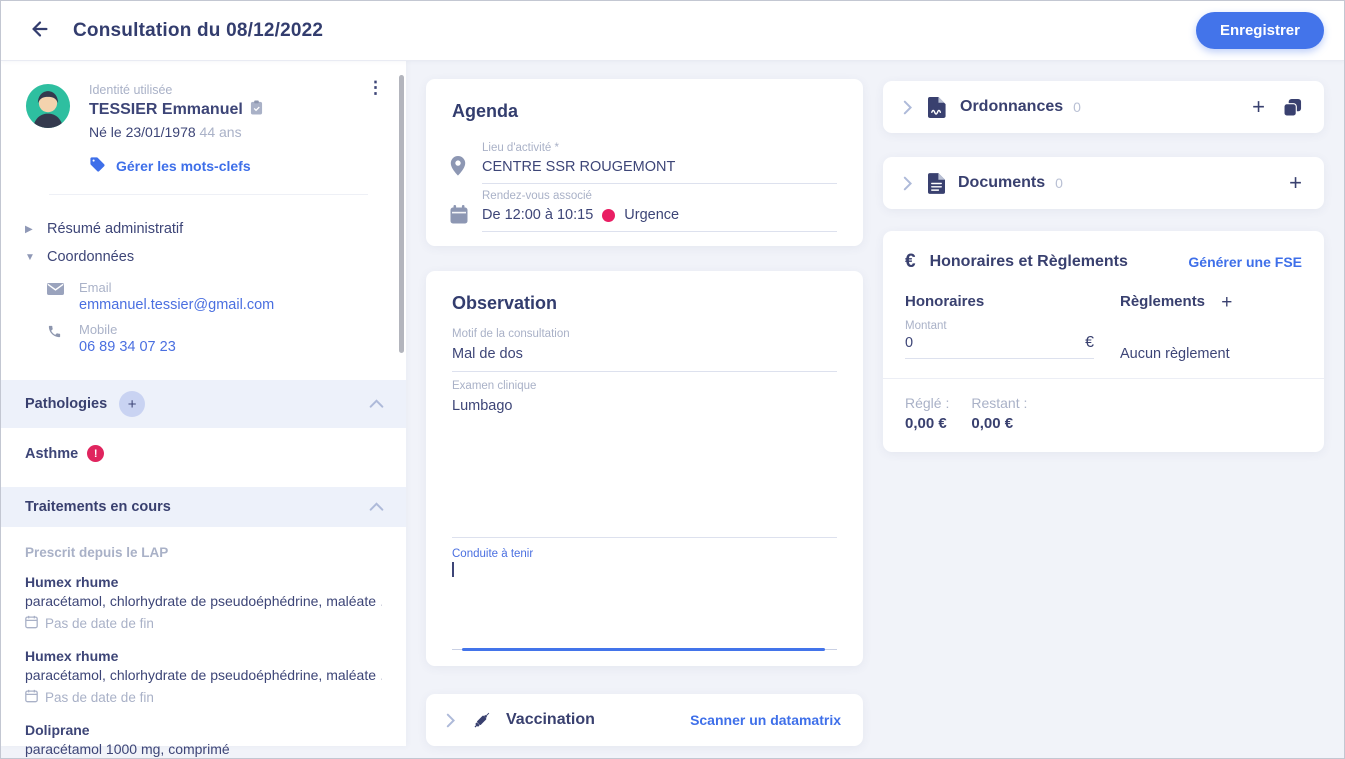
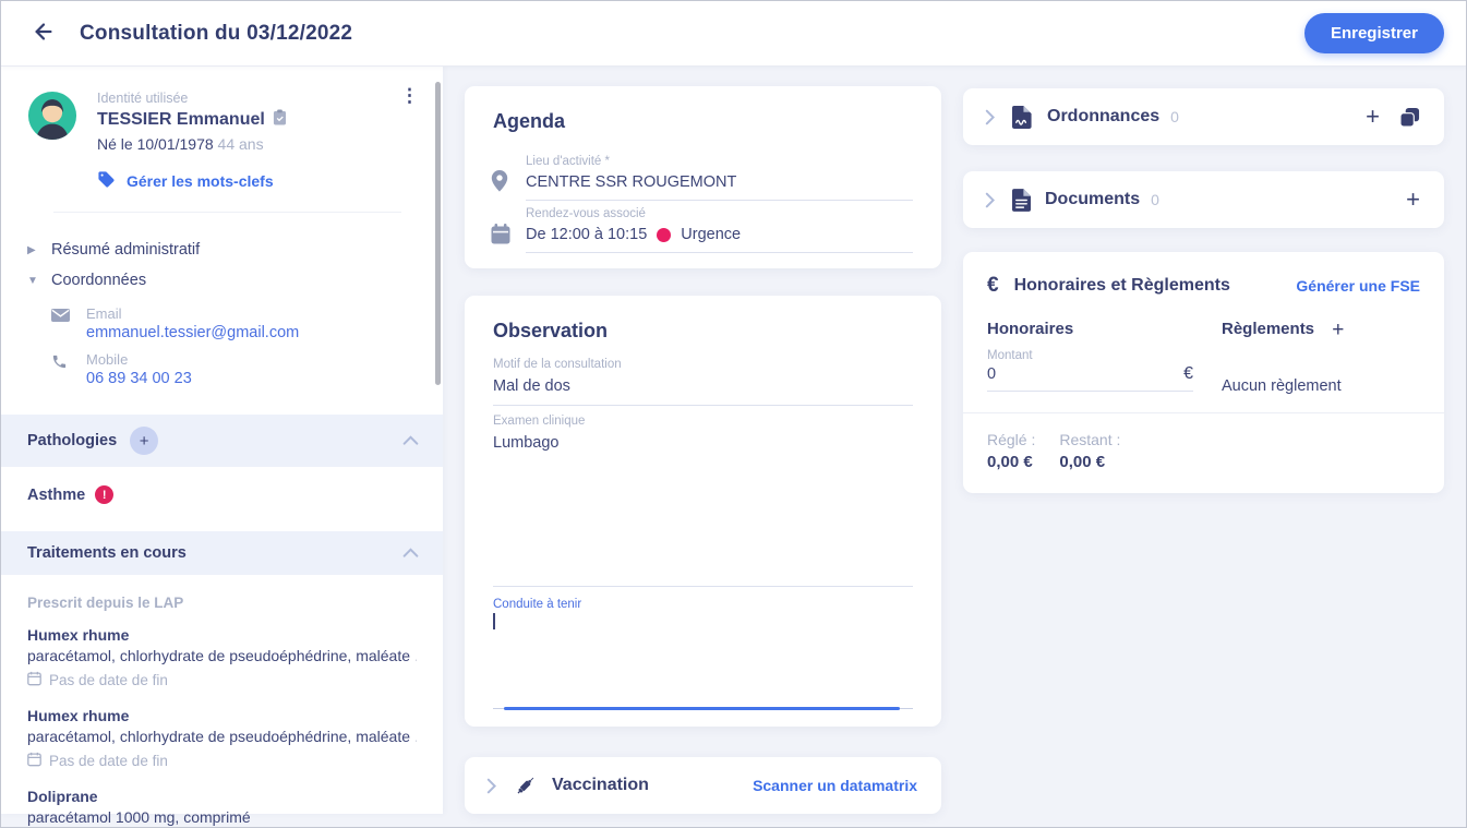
- Consultation du 08/12/2022
+ Consultation du 03/12/2022
  Enregistrer
  ⋮
  Identité utilisée
  TESSIER Emmanuel
- Né le 23/01/1978 44 ans
+ Né le 10/01/1978 44 ans
  Gérer les mots-clefs
  ▶
  Résumé administratif
  ▼
  Coordonnées
  Email
  emmanuel.tessier@gmail.com
  Mobile
- 06 89 34 07 23
+ 06 89 34 00 23
  Pathologies
  +
  Asthme
  !
  Traitements en cours
  Prescrit depuis le LAP
  Humex rhume
  paracétamol, chlorhydrate de pseudoéphédrine, maléate
  Pas de date de fin
  Humex rhume
  paracétamol, chlorhydrate de pseudoéphédrine, maléate
  Pas de date de fin
  Doliprane
  paracétamol 1000 mg, comprimé
  Agenda
  Lieu d'activité *
  CENTRE SSR ROUGEMONT
  Rendez-vous associé
  De 12:00 à 10:15
  Urgence
  Observation
  Motif de la consultation
  Mal de dos
  Examen clinique
  Lumbago
  Conduite à tenir
  Vaccination
  Scanner un datamatrix
  Ordonnances
  0
  +
  Documents
  0
  +
  €
  Honoraires et Règlements
  Générer une FSE
  Honoraires
  Montant
  0
  €
  Règlements +
  Aucun règlement
  Réglé :
  0,00 €
  Restant :
  0,00 €
